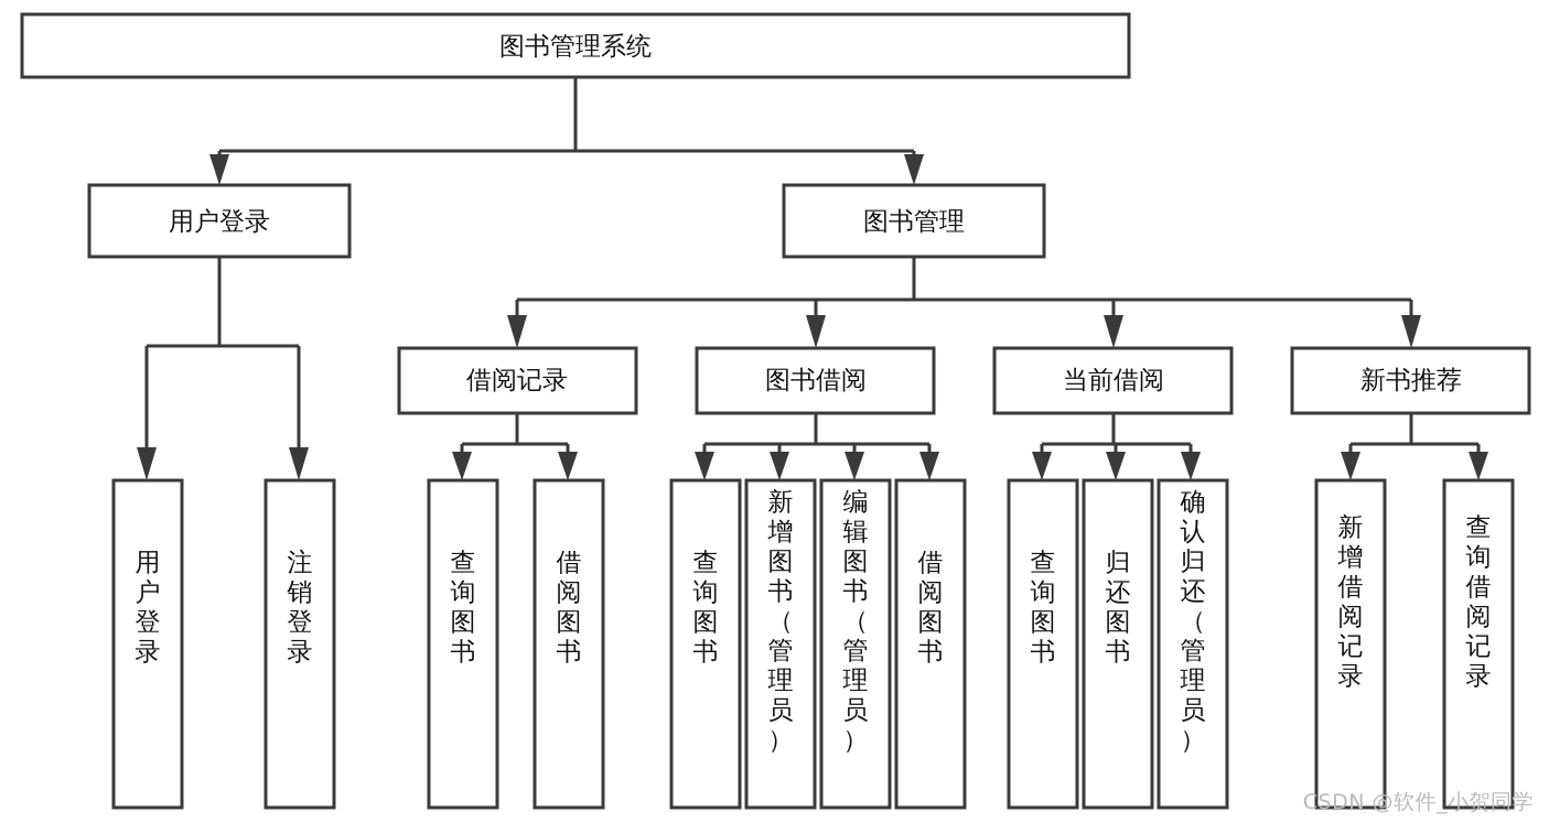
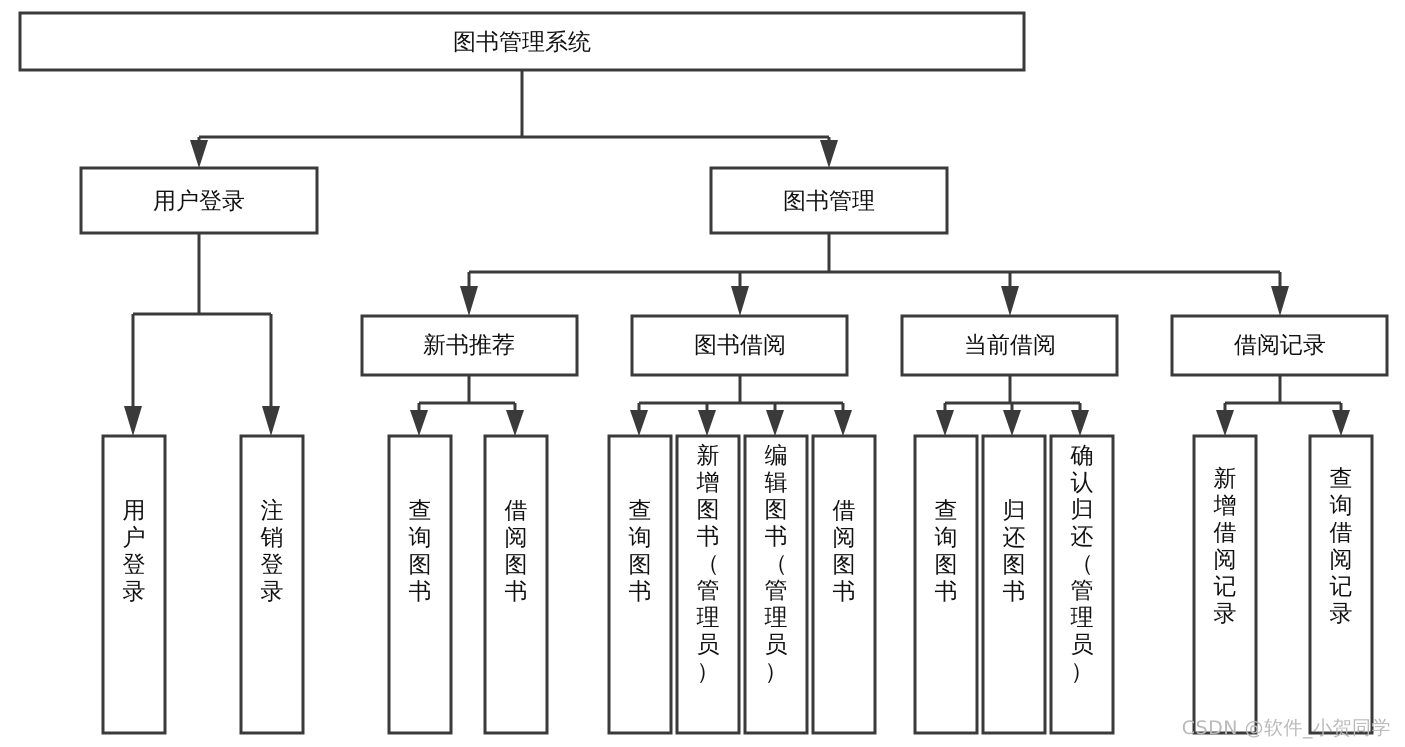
  图书管理系统
  用户登录
  图书管理
- 借阅记录
+ 新书推荐
  图书借阅
  当前借阅
- 新书推荐
+ 借阅记录
  用户登录
  注销登录
  查询图书
  借阅图书
  查询图书
  新增图书（管理员）
  编辑图书（管理员）
  借阅图书
  查询图书
  归还图书
  确认归还（管理员）
  新增借阅记录
  查询借阅记录
  CSDN @软件_小贺同学
